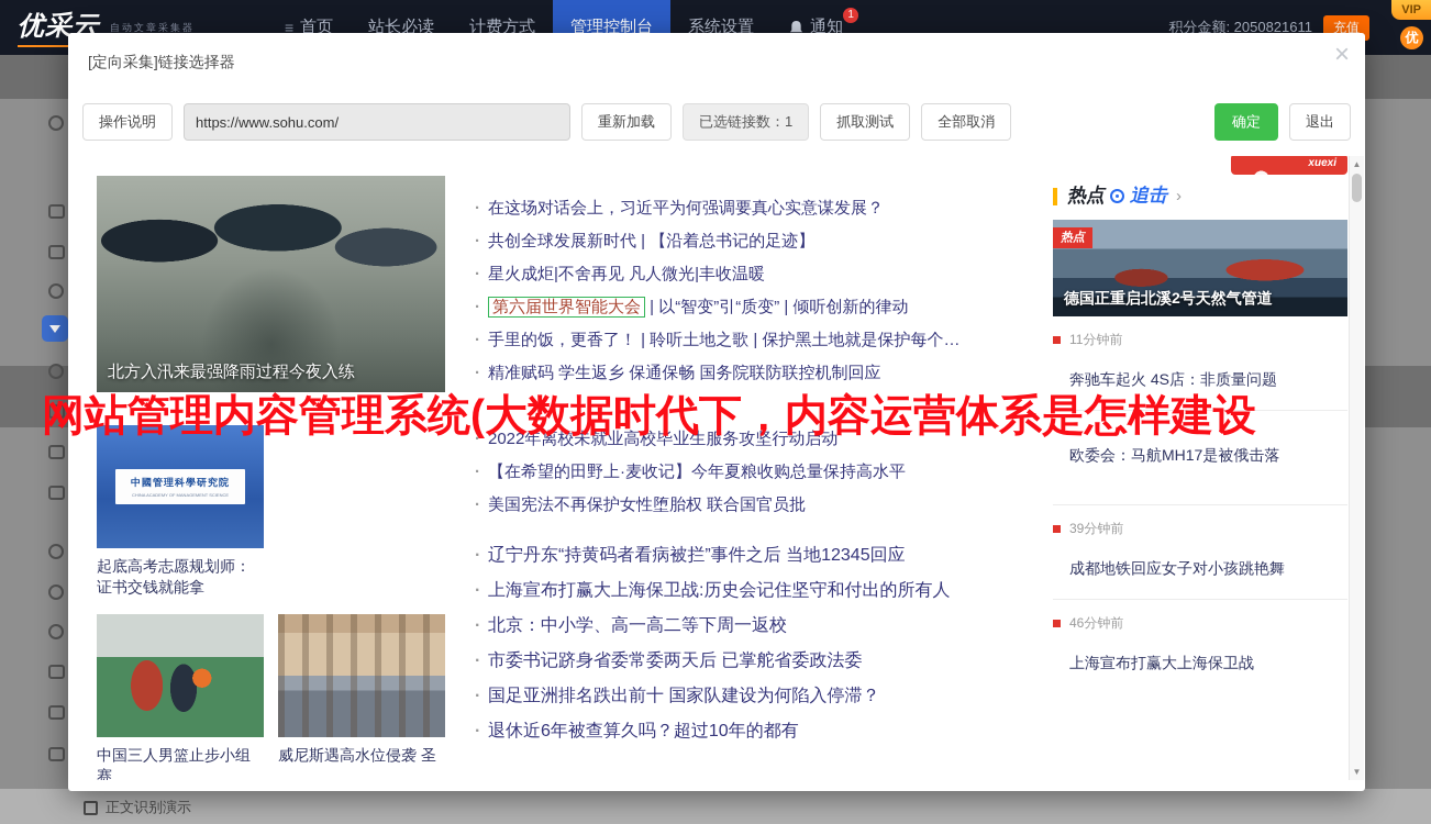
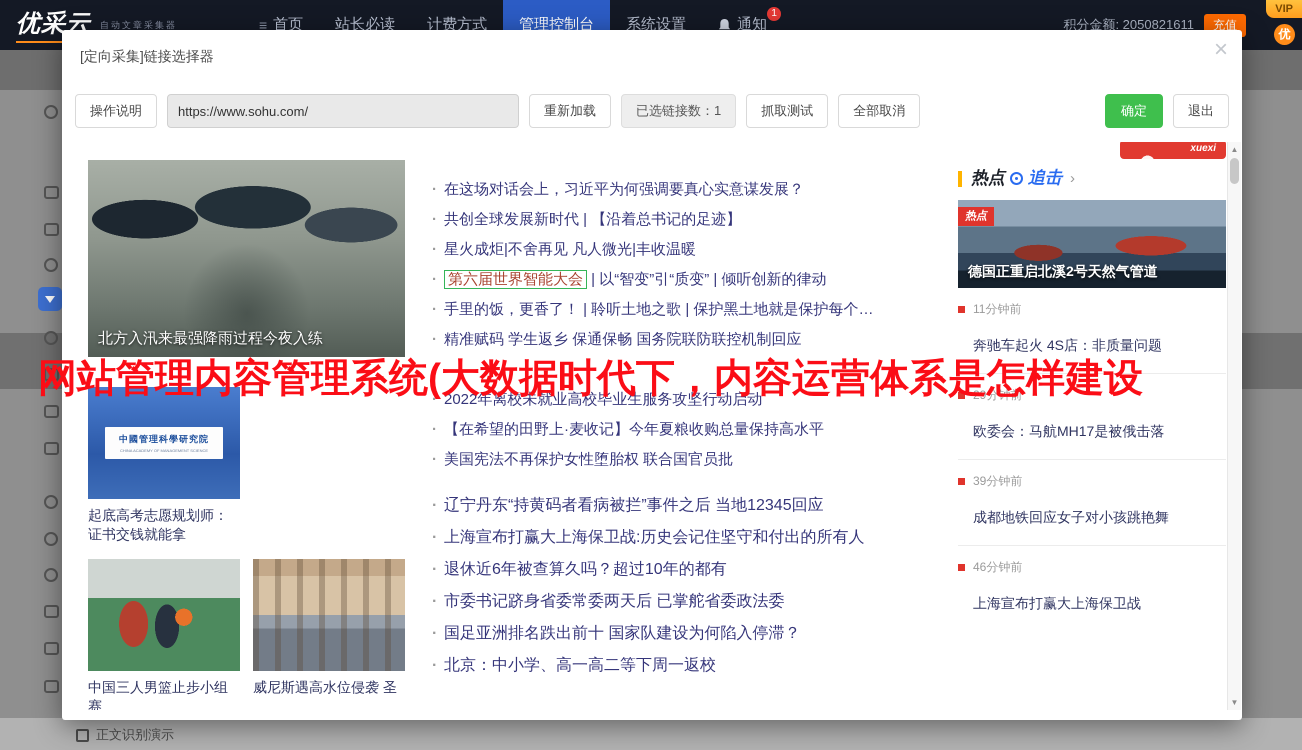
  正文识别演示
  优采云
  自动文章采集器
  ≡
  首页
  站长必读
  计费方式
  管理控制台
  系统设置
  通知
  1
  积分金额: 2050821611
  充值
  VIP
  优
  [定向采集]链接选择器
  ×
  操作说明
  https://www.sohu.com/
  重新加载
  已选链接数：1
  抓取测试
  全部取消
  确定
  退出
  xuexi
  北方入汛来最强降雨过程今夜入练
  在这场对话会上，习近平为何强调要真心实意谋发展？
  共创全球发展新时代 | 【沿着总书记的足迹】
  星火成炬|不舍再见 凡人微光|丰收温暖
  第六届世界智能大会 | 以“智变”引“质变” | 倾听创新的律动
  手里的饭，更香了！ | 聆听土地之歌 | 保护黑土地就是保护每个…
  精准赋码 学生返乡 保通保畅 国务院联防联控机制回应
  2022年离校未就业高校毕业生服务攻坚行动启动
  【在希望的田野上·麦收记】今年夏粮收购总量保持高水平
  美国宪法不再保护女性堕胎权 联合国官员批
  辽宁丹东“持黄码者看病被拦”事件之后 当地12345回应
  上海宣布打赢大上海保卫战:历史会记住坚守和付出的所有人
- 北京：中小学、高一高二等下周一返校
+ 退休近6年被查算久吗？超过10年的都有
  市委书记跻身省委常委两天后 已掌舵省委政法委
  国足亚洲排名跌出前十 国家队建设为何陷入停滞？
- 退休近6年被查算久吗？超过10年的都有
+ 北京：中小学、高一高二等下周一返校
  中國管理科學研究院
  起底高考志愿规划师：证书交钱就能拿
  中国三人男篮止步小组赛
  威尼斯遇高水位侵袭 圣
  热点
  追击
  ›
  热点
  德国正重启北溪2号天然气管道
  11分钟前
  奔驰车起火 4S店：非质量问题
+ 29分钟前
  欧委会：马航MH17是被俄击落
  39分钟前
  成都地铁回应女子对小孩跳艳舞
  46分钟前
  上海宣布打赢大上海保卫战
  ▲
  ▼
  网站管理内容管理系统(大数据时代下，内容运营体系是怎样建设
